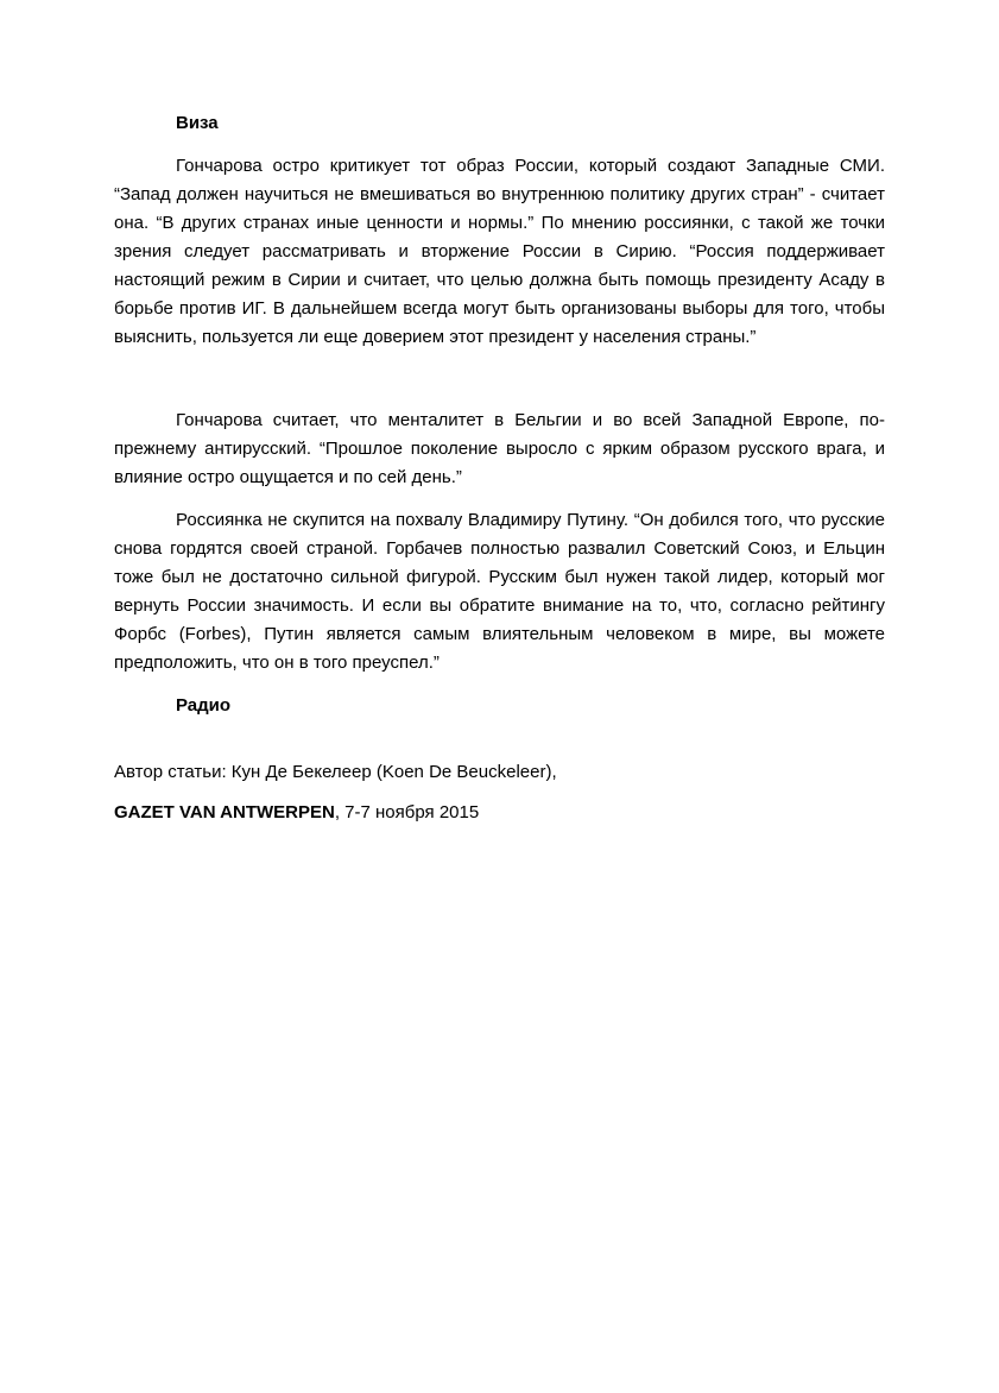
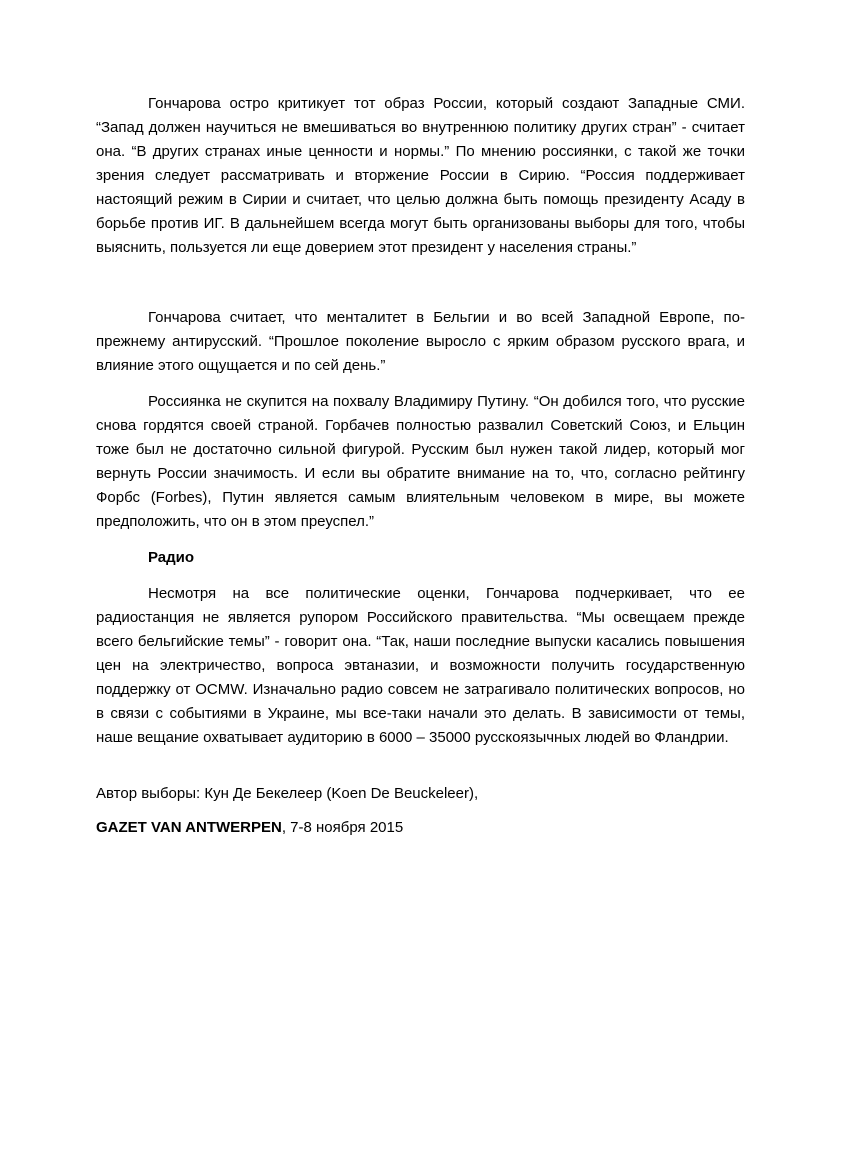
- Виза
  Гончарова остро критикует тот образ России, который создают Западные СМИ. “Запад должен научиться не вмешиваться во внутреннюю политику других стран” - считает она. “В других странах иные ценности и нормы.” По мнению россиянки, с такой же точки зрения следует рассматривать и вторжение России в Сирию. “Россия поддерживает настоящий режим в Сирии и считает, что целью должна быть помощь президенту Асаду в борьбе против ИГ. В дальнейшем всегда могут быть организованы выборы для того, чтобы выяснить, пользуется ли еще доверием этот президент у населения страны.”
- Гончарова считает, что менталитет в Бельгии и во всей Западной Европе, по-прежнему антирусский. “Прошлое поколение выросло с ярким образом русского врага, и влияние остро ощущается и по сей день.”
+ Гончарова считает, что менталитет в Бельгии и во всей Западной Европе, по-прежнему антирусский. “Прошлое поколение выросло с ярким образом русского врага, и влияние этого ощущается и по сей день.”
- Россиянка не скупится на похвалу Владимиру Путину. “Он добился того, что русские снова гордятся своей страной. Горбачев полностью развалил Советский Союз, и Ельцин тоже был не достаточно сильной фигурой. Русским был нужен такой лидер, который мог вернуть России значимость. И если вы обратите внимание на то, что, согласно рейтингу Форбс (Forbes), Путин является самым влиятельным человеком в мире, вы можете предположить, что он в того преуспел.”
+ Россиянка не скупится на похвалу Владимиру Путину. “Он добился того, что русские снова гордятся своей страной. Горбачев полностью развалил Советский Союз, и Ельцин тоже был не достаточно сильной фигурой. Русским был нужен такой лидер, который мог вернуть России значимость. И если вы обратите внимание на то, что, согласно рейтингу Форбс (Forbes), Путин является самым влиятельным человеком в мире, вы можете предположить, что он в этом преуспел.”
  Радио
+ Несмотря на все политические оценки, Гончарова подчеркивает, что ее радиостанция не является рупором Российского правительства. “Мы освещаем прежде всего бельгийские темы” - говорит она. “Так, наши последние выпуски касались повышения цен на электричество, вопроса эвтаназии, и возможности получить государственную поддержку от OCMW. Изначально радио совсем не затрагивало политических вопросов, но в связи с событиями в Украине, мы все-таки начали это делать. В зависимости от темы, наше вещание охватывает аудиторию в 6000 – 35000 русскоязычных людей во Фландрии.
- Автор статьи: Кун Де Бекелеер (Koen De Beuckeleer),
+ Автор выборы: Кун Де Бекелеер (Koen De Beuckeleer),
- GAZET VAN ANTWERPEN, 7-7 ноября 2015
+ GAZET VAN ANTWERPEN, 7-8 ноября 2015
